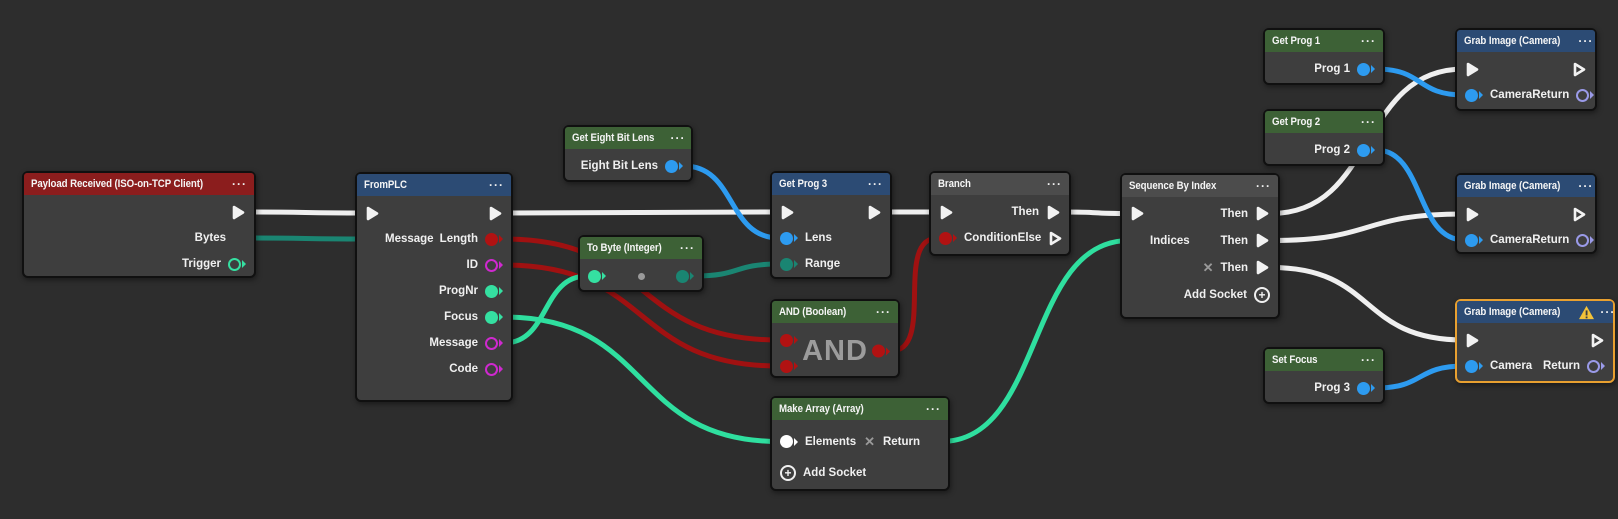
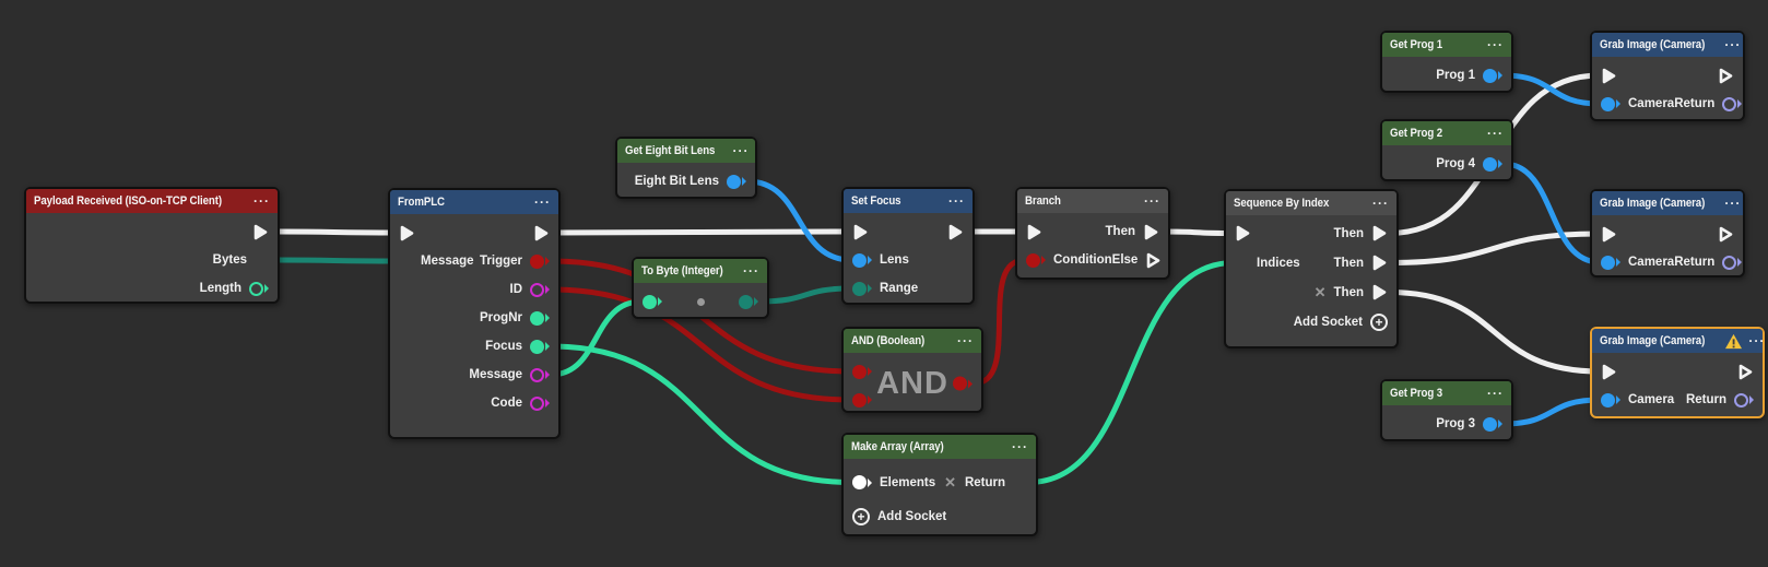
  Payload Received (ISO-on-TCP Client)
  ···
  Bytes
- Trigger
+ Length
  FromPLC
  ···
  Message
- Length
+ Trigger
  ID
  ProgNr
  Focus
  Message
  Code
  Get Eight Bit Lens
  ···
  Eight Bit Lens
  To Byte (Integer)
  ···
- Get Prog 3
+ Set Focus
  ···
  Lens
  Range
  AND (Boolean)
  ···
  AND
  Make Array (Array)
  ···
  Elements
  ✕
  Return
  +
  Add Socket
  Branch
  ···
  Then
  Condition
  Else
  Sequence By Index
  ···
  Then
  Indices
  Then
  ✕
  Then
  Add Socket
  +
  Get Prog 1
  ···
  Prog 1
  Get Prog 2
  ···
- Prog 2
+ Prog 4
- Set Focus
+ Get Prog 3
  ···
  Prog 3
  Grab Image (Camera)
  ···
  Camera
  Return
  Grab Image (Camera)
  ···
  Camera
  Return
  Grab Image (Camera)
  ···
  Camera
  Return
